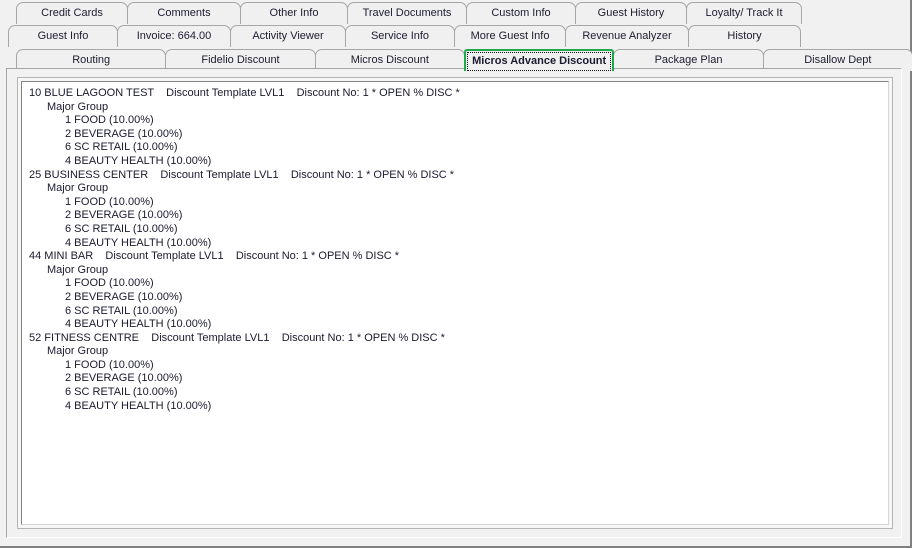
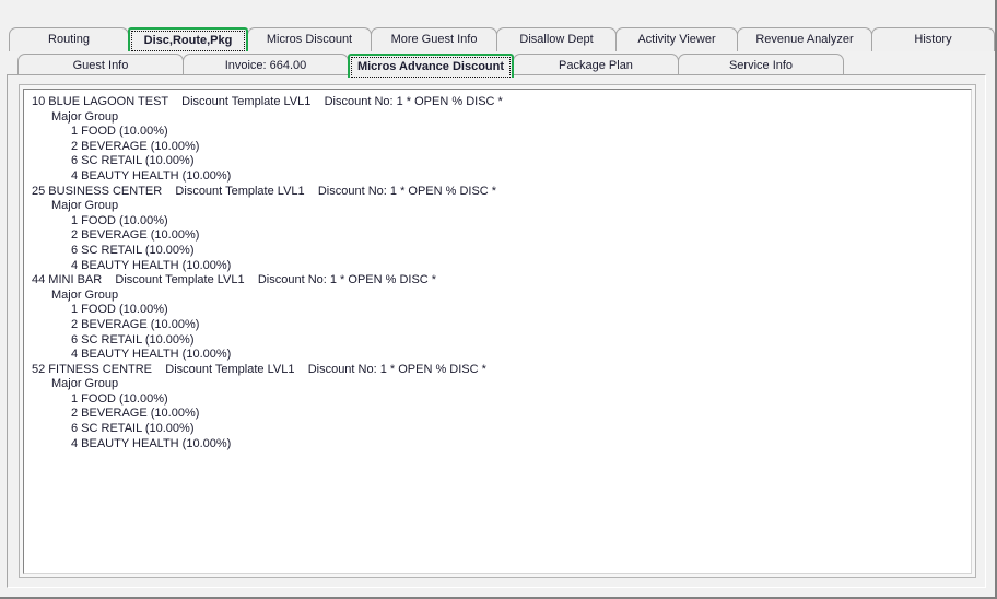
- Credit Cards
- Comments
- Other Info
- Travel Documents
- Custom Info
- Guest History
- Loyalty/ Track It
- Guest Info
+ Routing
+ Disc,Route,Pkg
- Invoice: 664.00
+ Micros Discount
- Activity Viewer
+ More Guest Info
- Service Info
+ Disallow Dept
- More Guest Info
+ Activity Viewer
  Revenue Analyzer
  History
- Routing
+ Guest Info
- Fidelio Discount
- Micros Discount
+ Invoice: 664.00
  Micros Advance Discount
  Package Plan
- Disallow Dept
+ Service Info
  10 BLUE LAGOON TEST Discount Template LVL1 Discount No: 1 * OPEN % DISC *
  Major Group
  1 FOOD (10.00%)
  2 BEVERAGE (10.00%)
  6 SC RETAIL (10.00%)
  4 BEAUTY HEALTH (10.00%)
  25 BUSINESS CENTER Discount Template LVL1 Discount No: 1 * OPEN % DISC *
  Major Group
  1 FOOD (10.00%)
  2 BEVERAGE (10.00%)
  6 SC RETAIL (10.00%)
  4 BEAUTY HEALTH (10.00%)
  44 MINI BAR Discount Template LVL1 Discount No: 1 * OPEN % DISC *
  Major Group
  1 FOOD (10.00%)
  2 BEVERAGE (10.00%)
  6 SC RETAIL (10.00%)
  4 BEAUTY HEALTH (10.00%)
  52 FITNESS CENTRE Discount Template LVL1 Discount No: 1 * OPEN % DISC *
  Major Group
  1 FOOD (10.00%)
  2 BEVERAGE (10.00%)
  6 SC RETAIL (10.00%)
  4 BEAUTY HEALTH (10.00%)
